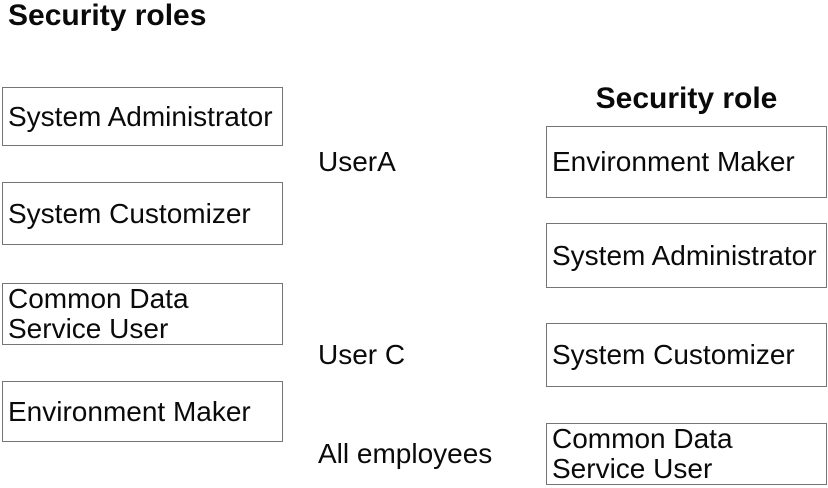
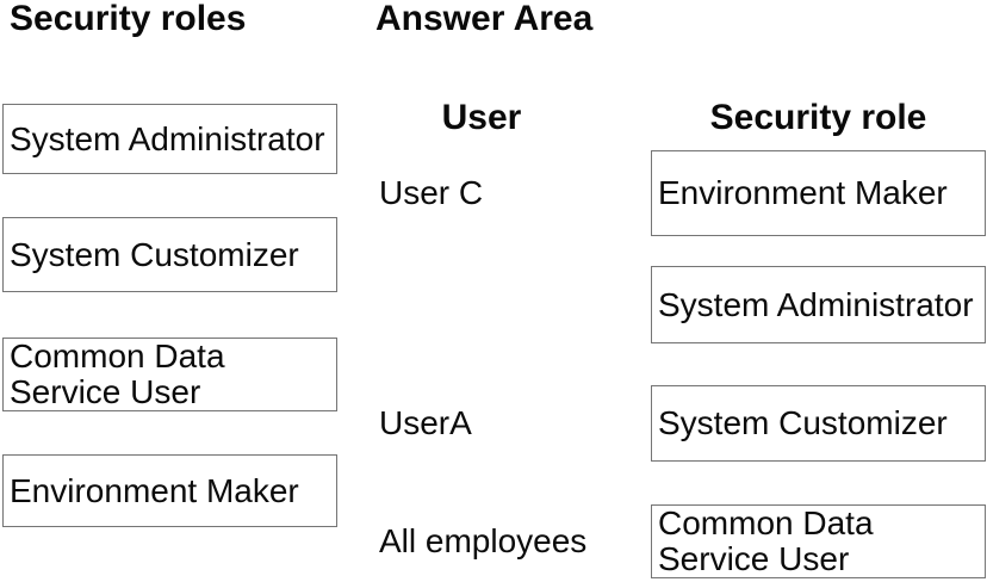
  Security roles
  System Administrator
  System Customizer
  Common Data Service User
  Environment Maker
+ Answer Area
+ User
  Security role
- UserA
+ User C
  Environment Maker
  System Administrator
- User C
+ UserA
  System Customizer
  All employees
  Common Data Service User
